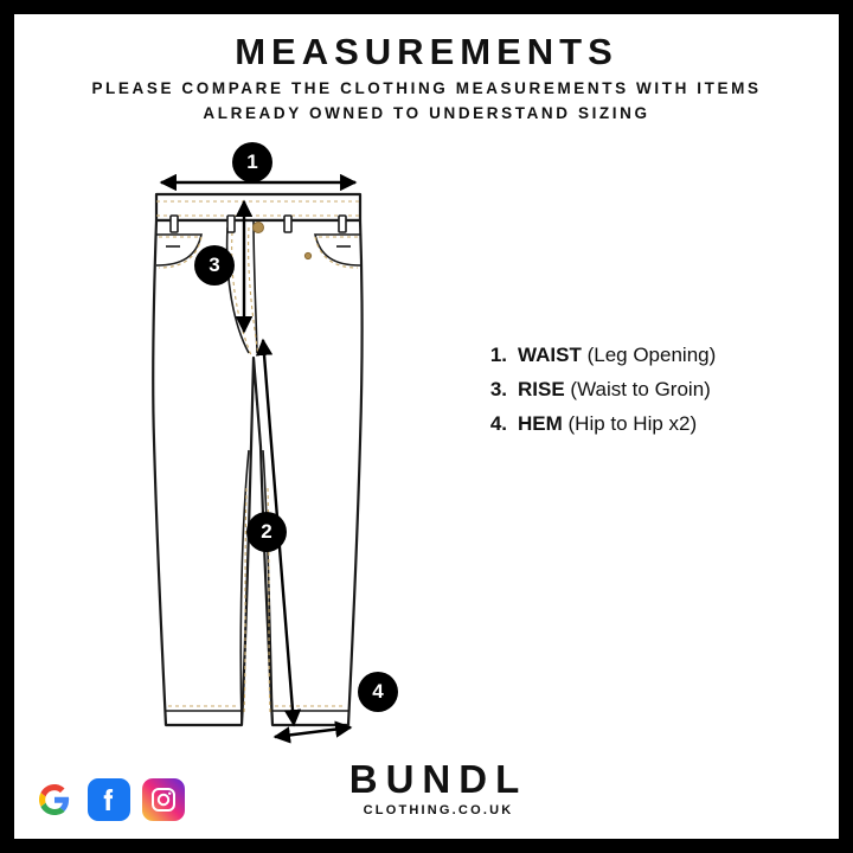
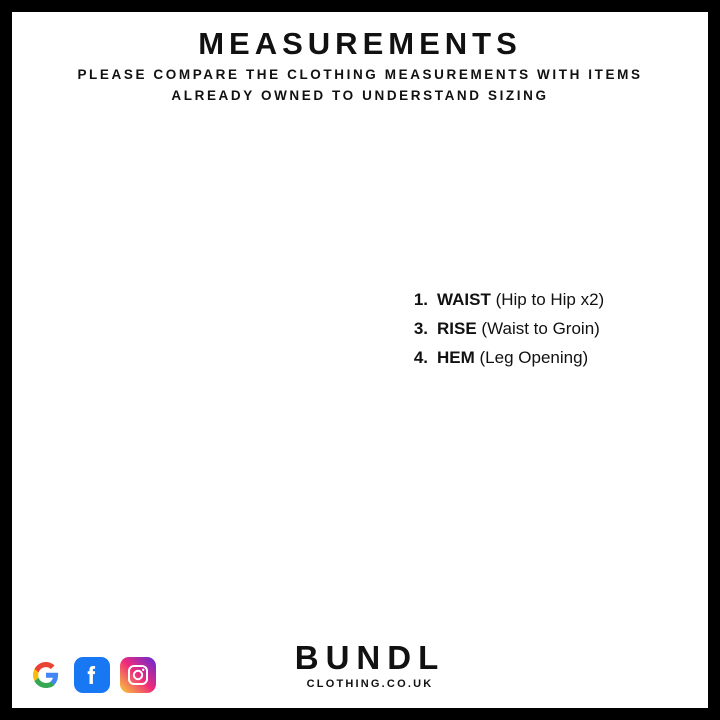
  MEASUREMENTS
  PLEASE COMPARE THE CLOTHING MEASUREMENTS WITH ITEMS ALREADY OWNED TO UNDERSTAND SIZING
- 1
- 3
- 2
- 4
  1.
- WAIST (Leg Opening)
+ WAIST (Hip to Hip x2)
  3.
  RISE (Waist to Groin)
  4.
- HEM (Hip to Hip x2)
+ HEM (Leg Opening)
  BUNDL
  CLOTHING.CO.UK
